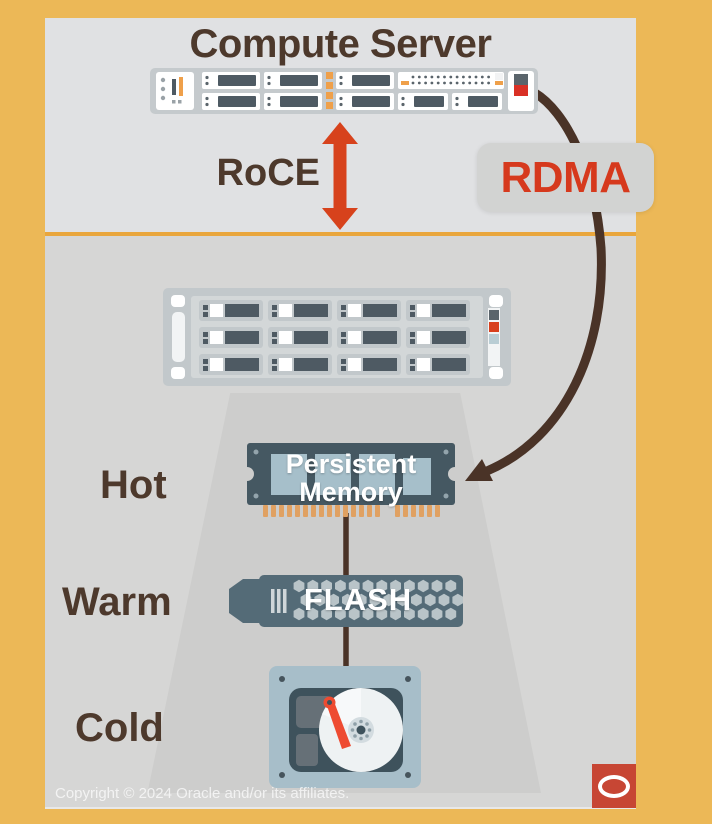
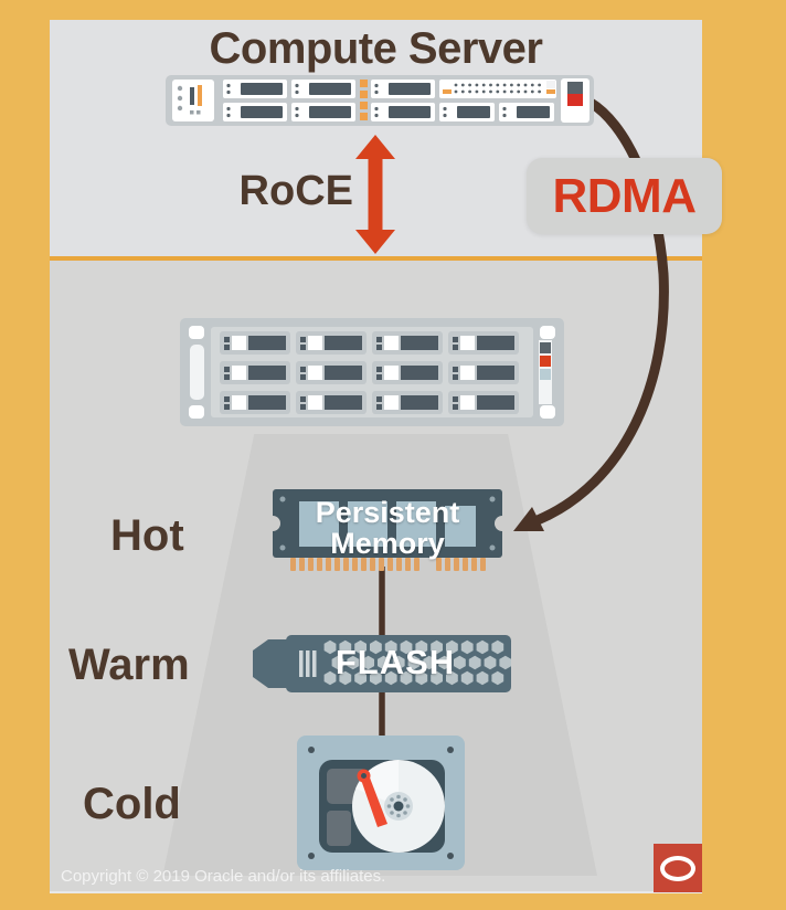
  Compute Server
  RoCE
  RDMA
  Hot
  Persistent
  Memory
  Warm
  FLASH
  Cold
- Copyright © 2024 Oracle and/or its affiliates.
+ Copyright © 2019 Oracle and/or its affiliates.
